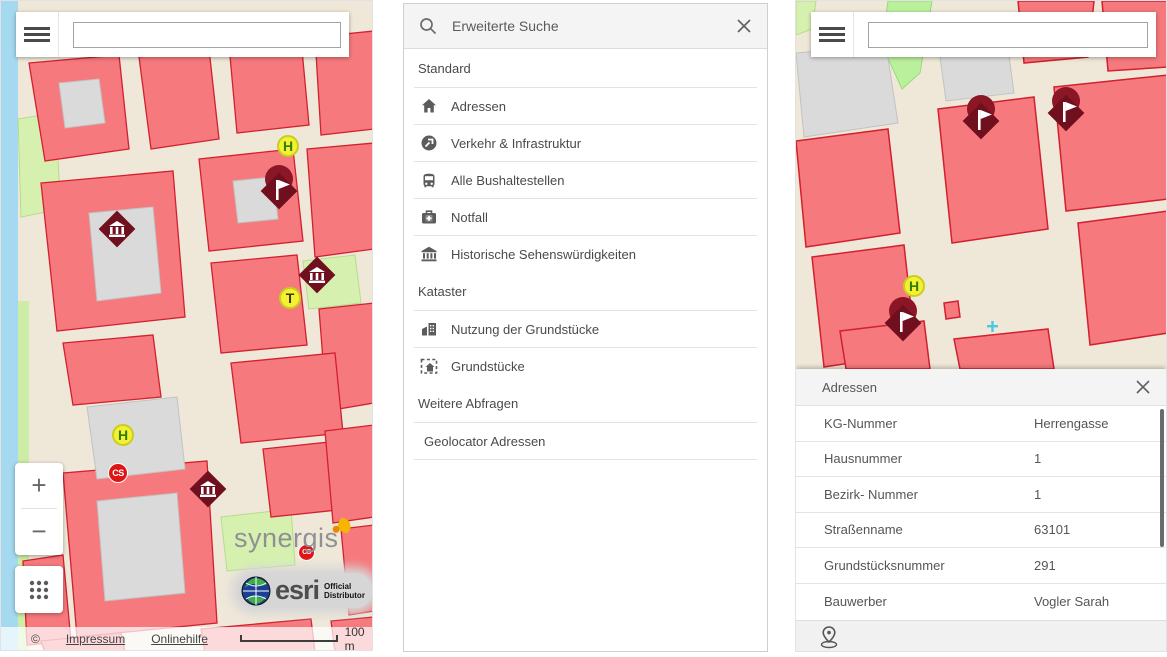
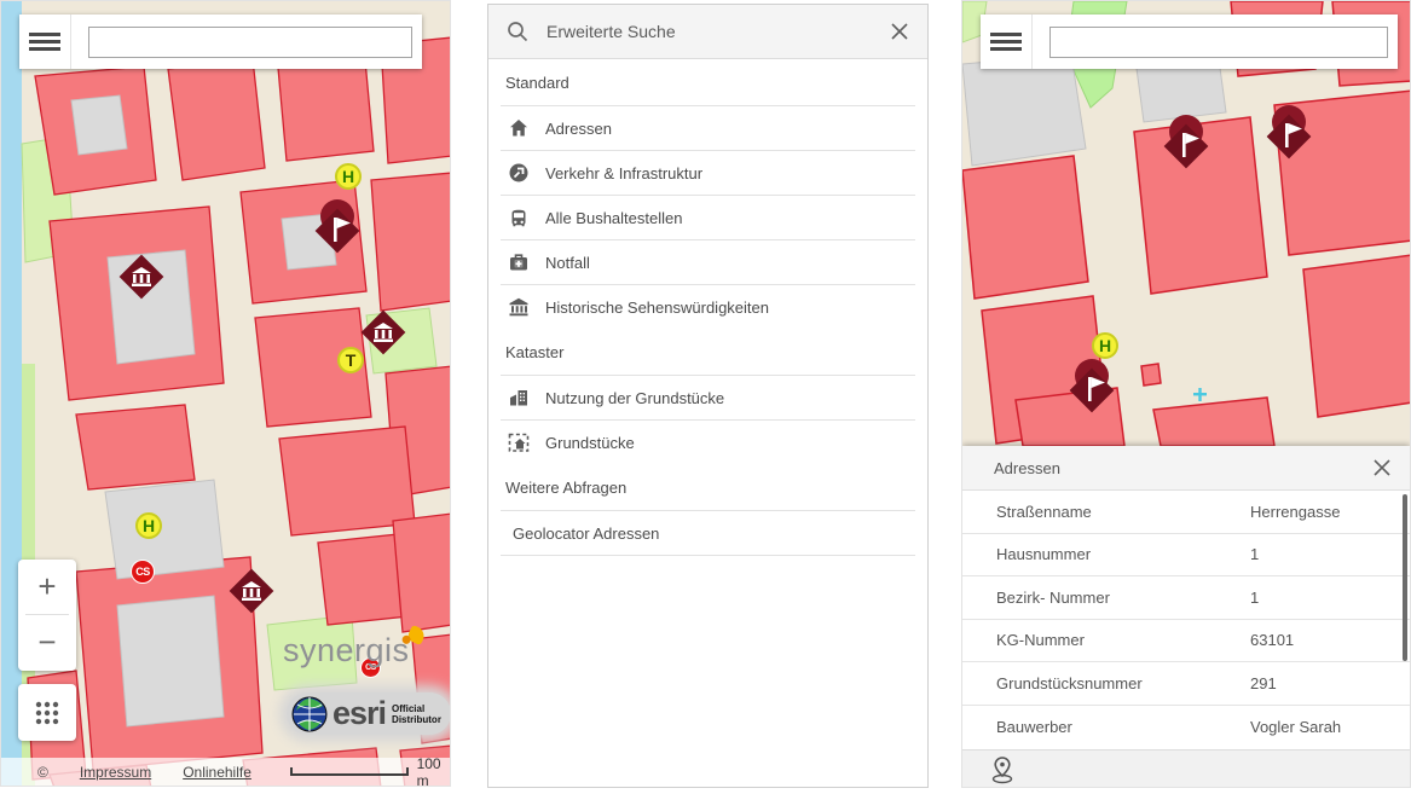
  H
  T
  H
  CS
  synergis
  esri
  Official
  Distributor
  +
  −
  ©
  Impressum
  Onlinehilfe
  100 m
  Erweiterte Suche
  Standard
  Adressen
  Verkehr & Infrastruktur
  Alle Bushaltestellen
  Notfall
  Historische Sehenswürdigkeiten
  Kataster
  Nutzung der Grundstücke
  Grundstücke
  Weitere Abfragen
  Geolocator Adressen
  H
  Adressen
- KG-Nummer
+ Straßenname
  Herrengasse
  Hausnummer
  1
  Bezirk- Nummer
  1
- Straßenname
+ KG-Nummer
  63101
  Grundstücksnummer
  291
  Bauwerber
  Vogler Sarah
